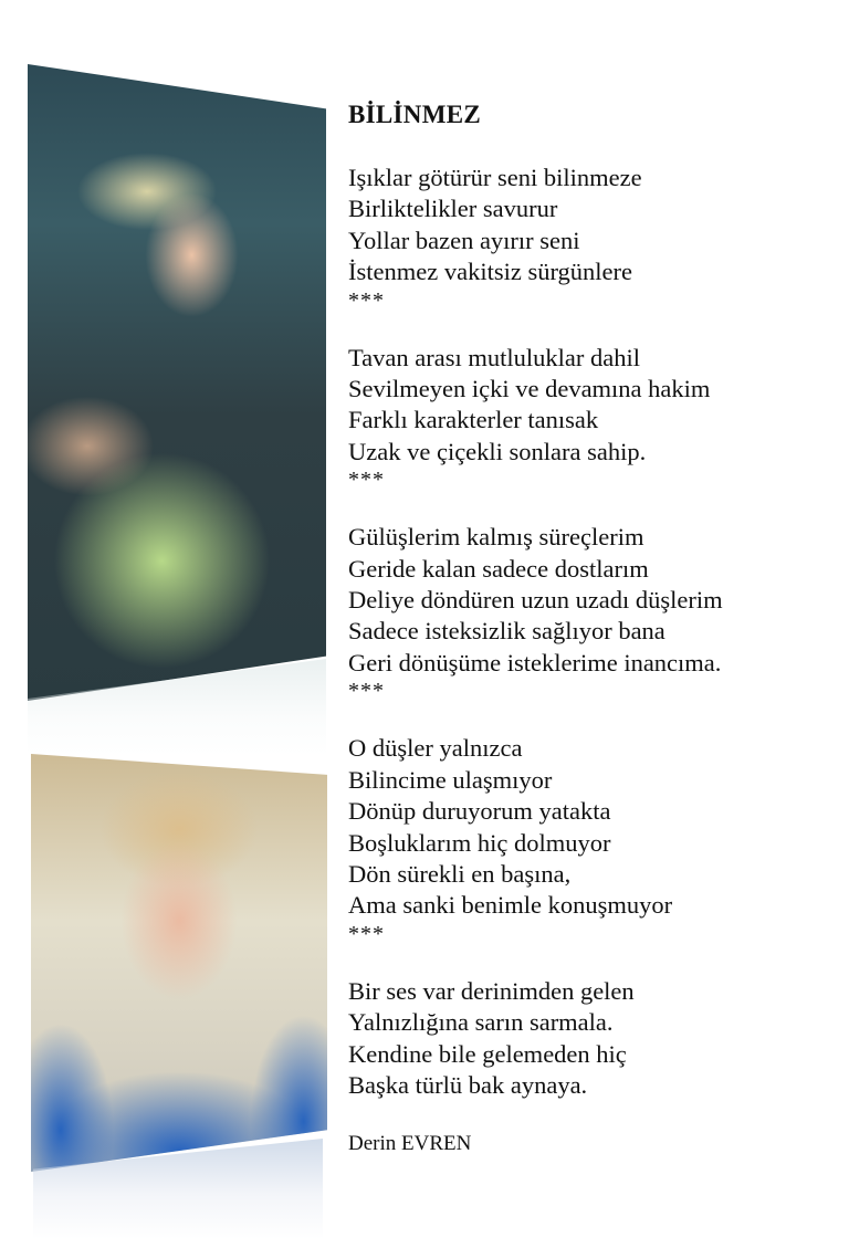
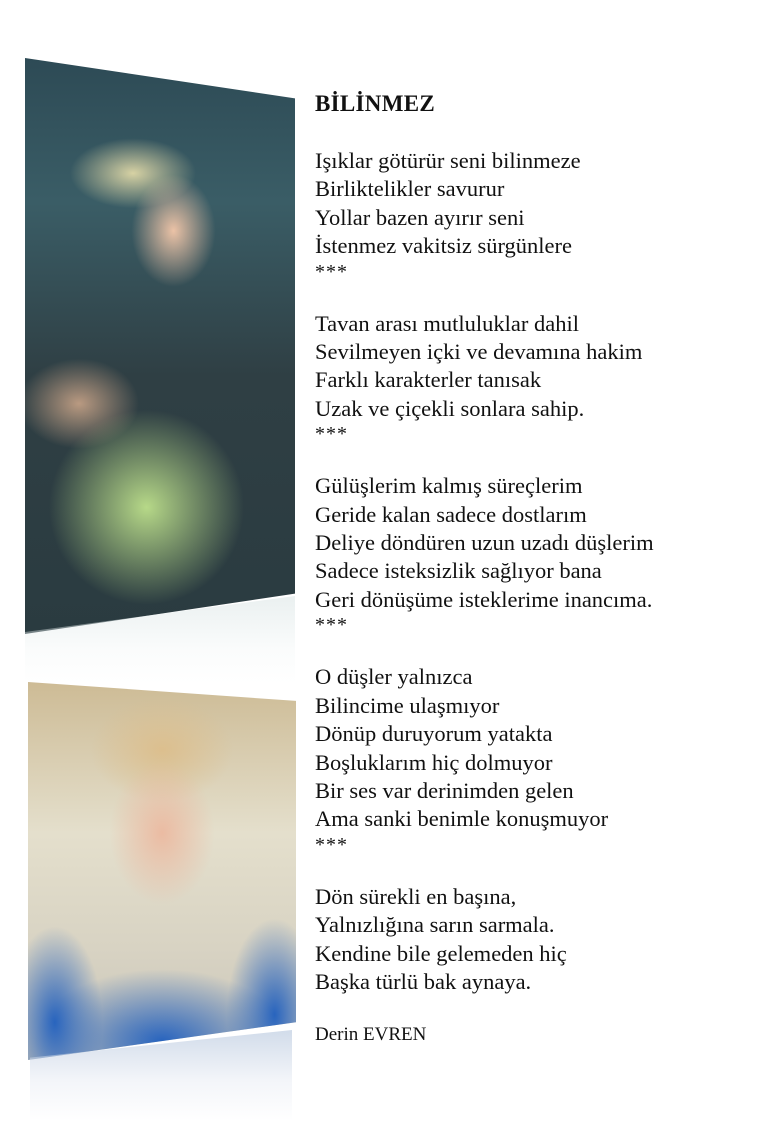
  BİLİNMEZ
  Işıklar götürür seni bilinmeze
  Birliktelikler savurur
  Yollar bazen ayırır seni
  İstenmez vakitsiz sürgünlere
  ***
  Tavan arası mutluluklar dahil
  Sevilmeyen içki ve devamına hakim
  Farklı karakterler tanısak
  Uzak ve çiçekli sonlara sahip.
  ***
  Gülüşlerim kalmış süreçlerim
  Geride kalan sadece dostlarım
  Deliye döndüren uzun uzadı düşlerim
  Sadece isteksizlik sağlıyor bana
  Geri dönüşüme isteklerime inancıma.
  ***
  O düşler yalnızca
  Bilincime ulaşmıyor
  Dönüp duruyorum yatakta
  Boşluklarım hiç dolmuyor
- Dön sürekli en başına,
+ Bir ses var derinimden gelen
  Ama sanki benimle konuşmuyor
  ***
- Bir ses var derinimden gelen
+ Dön sürekli en başına,
  Yalnızlığına sarın sarmala.
  Kendine bile gelemeden hiç
  Başka türlü bak aynaya.
  Derin EVREN
